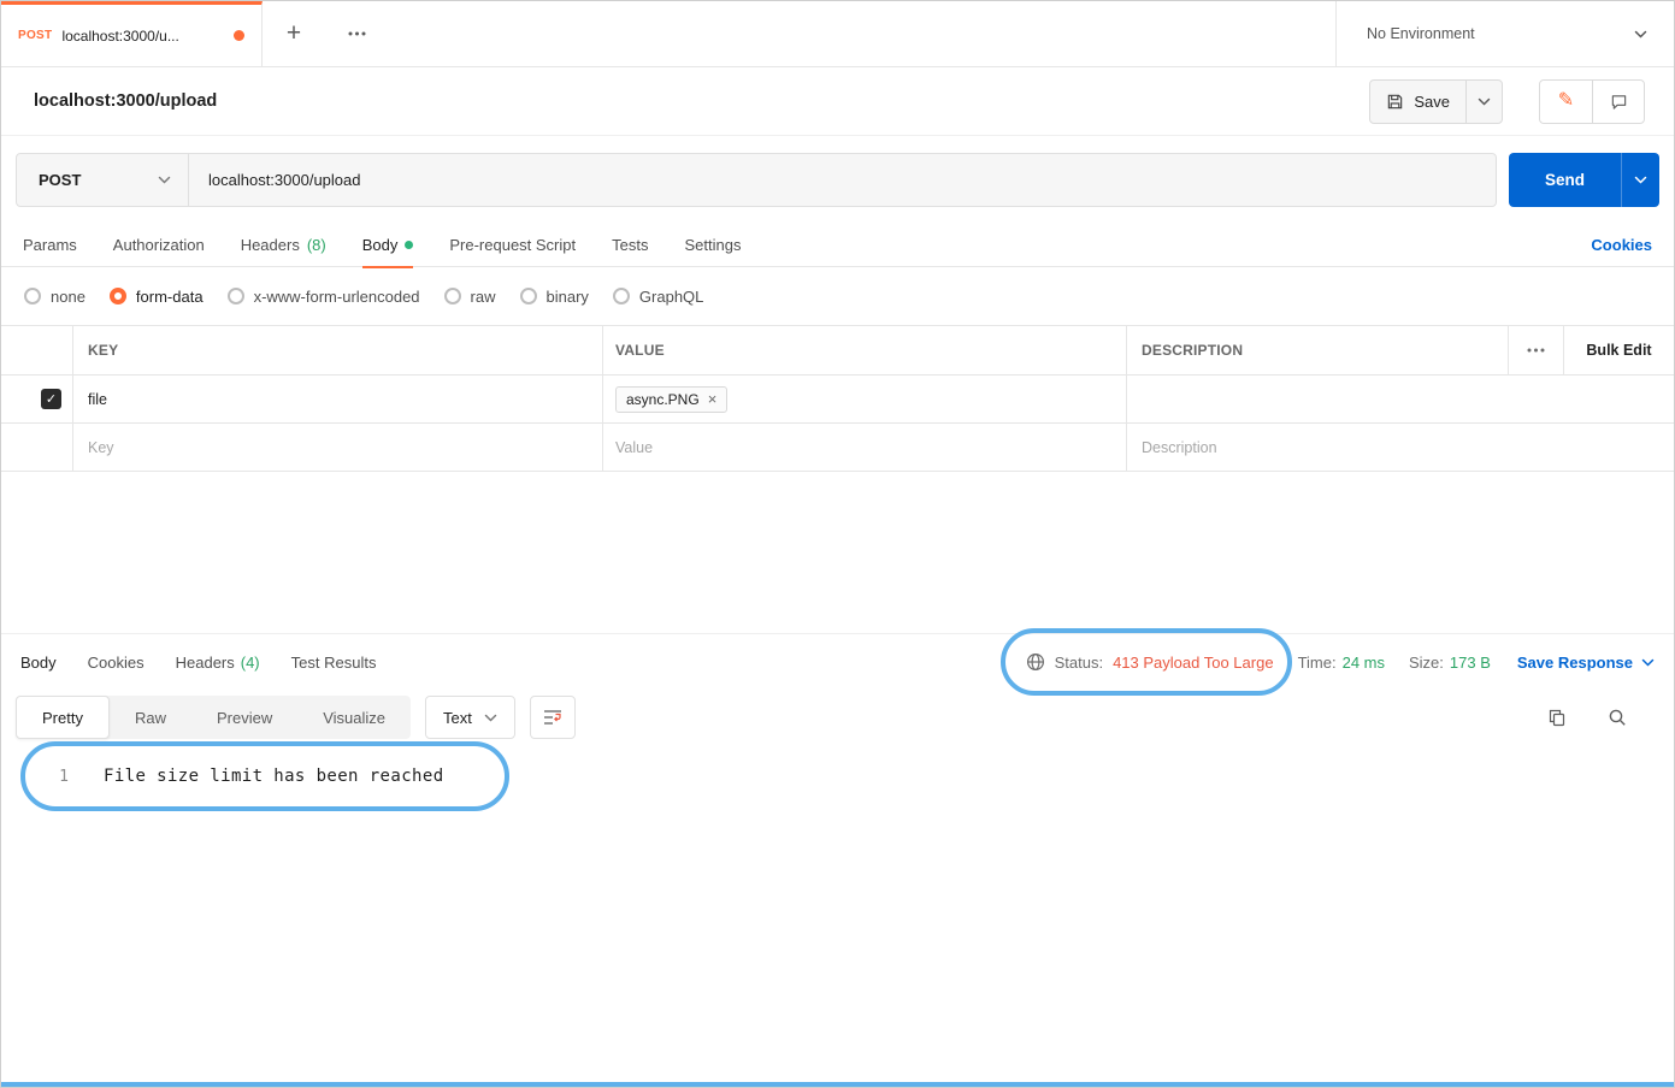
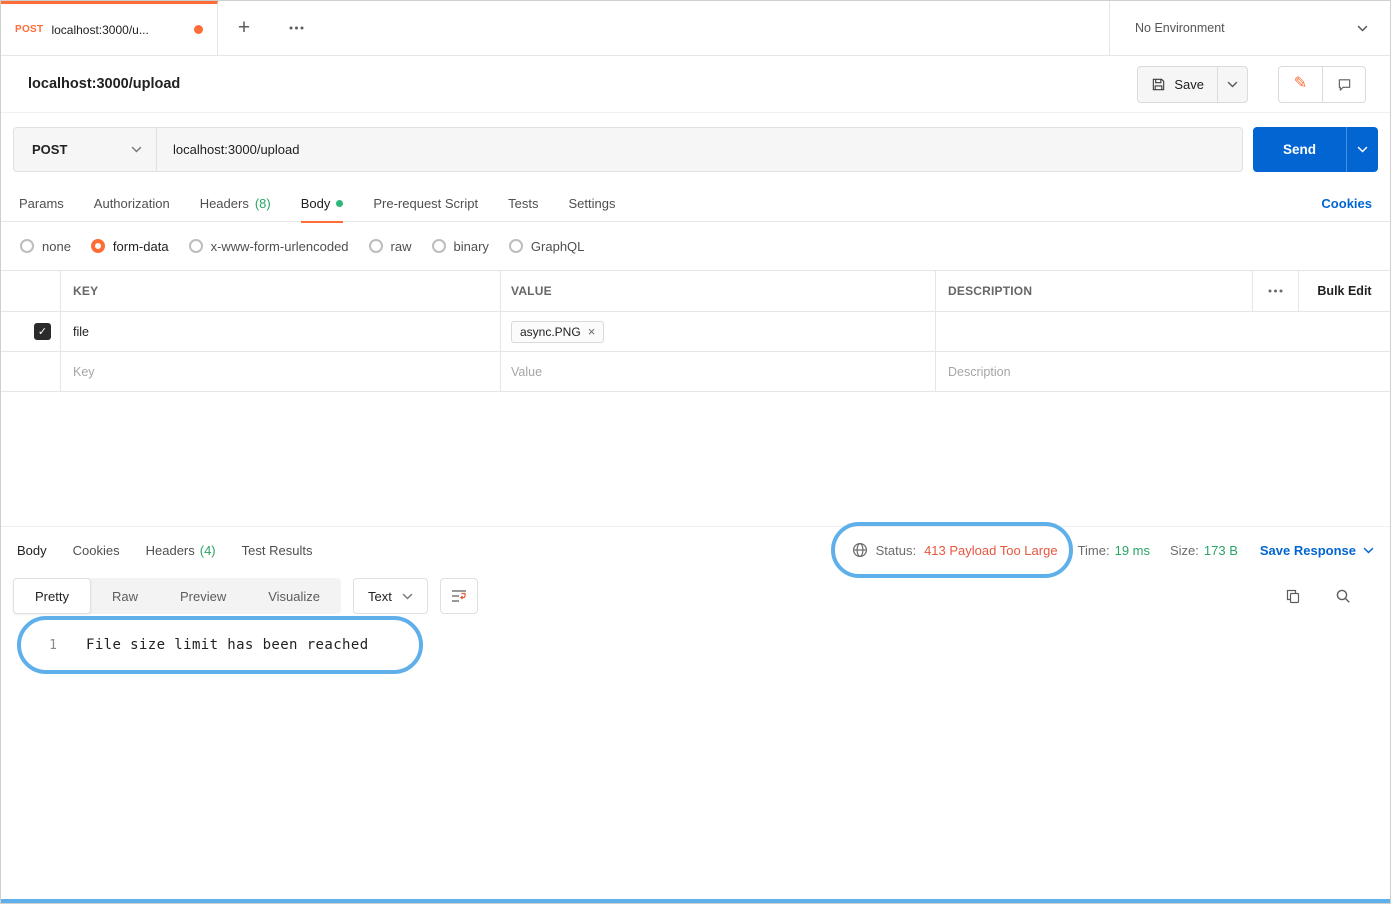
  POST
  localhost:3000/u...
  +
  No Environment
  localhost:3000/upload
  Save
  ✎
  POST
  localhost:3000/upload
  Send
  Params
  Authorization
  Headers
  (8)
  Body
  Pre-request Script
  Tests
  Settings
  Cookies
  none
  form-data
  x-www-form-urlencoded
  raw
  binary
  GraphQL
  KEY
  VALUE
  DESCRIPTION
  Bulk Edit
  ✓
  file
  async.PNG
  ×
  Key
  Value
  Description
  Body
  Cookies
  Headers
  (4)
  Test Results
  Status:
  413 Payload Too Large
  Time:
- 24 ms
+ 19 ms
  Size:
  173 B
  Save Response
  Pretty
  Raw
  Preview
  Visualize
  Text
  1
  File size limit has been reached
